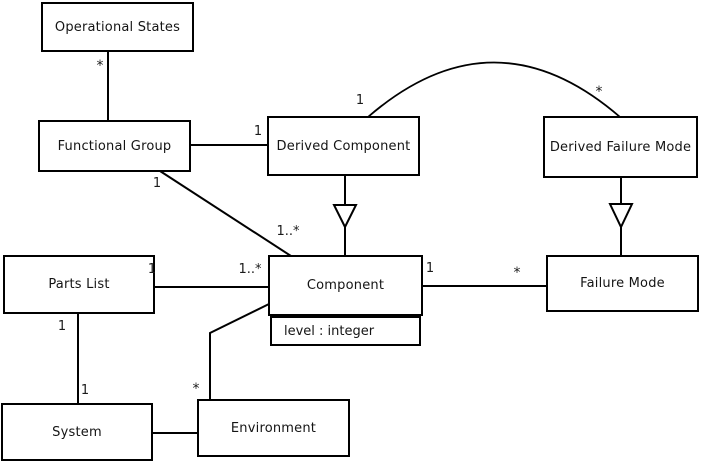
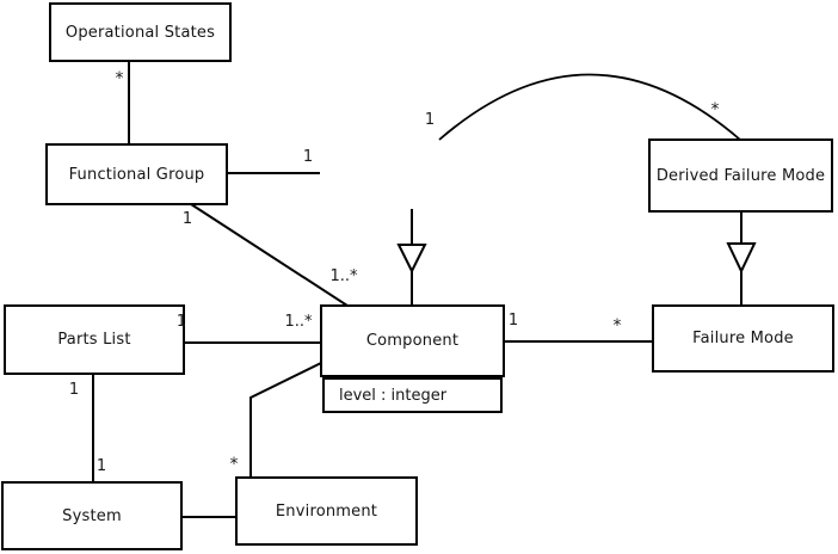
  Operational States
  Functional Group
- Derived Component
  Derived Failure Mode
  Parts List
  Component
  level : integer
  Failure Mode
  System
  Environment
  *
  1
  1
  1..*
  1
  *
  1
  1..*
  1
  *
  1
  1
  *
